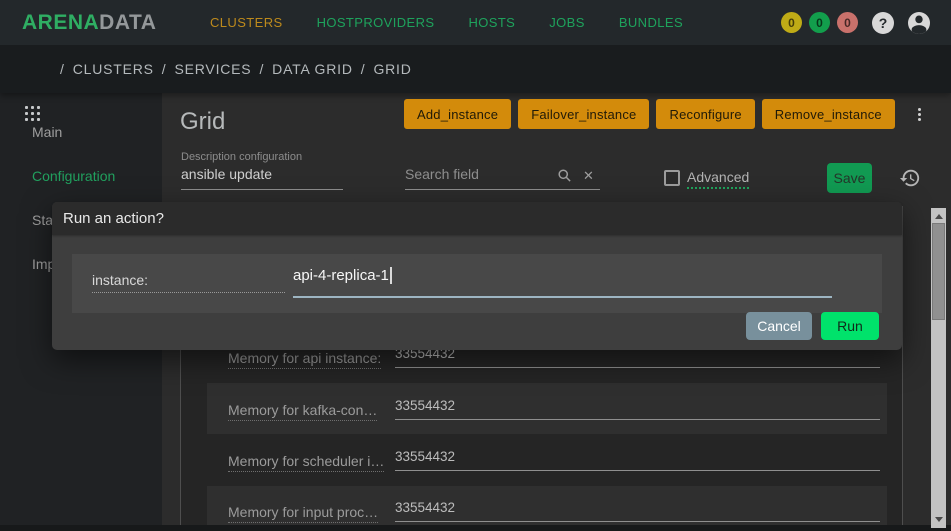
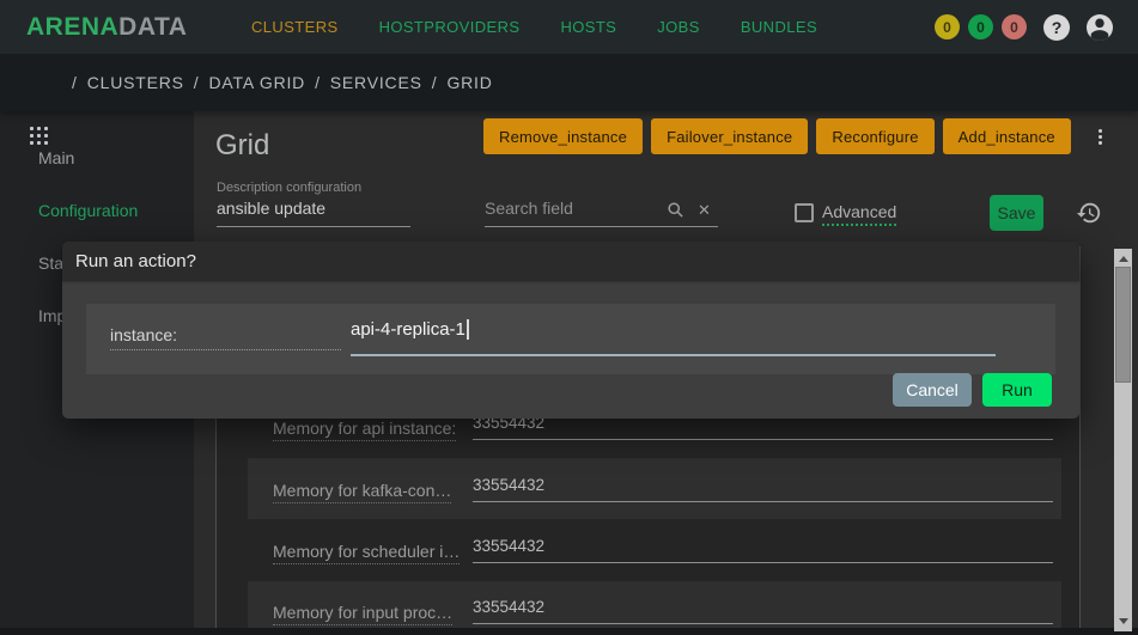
  ARENA
  DATA
  CLUSTERS
  HOSTPROVIDERS
  HOSTS
  JOBS
  BUNDLES
  0
  0
  0
  ?
  /
  CLUSTERS
  /
- SERVICES
+ DATA GRID
  /
- DATA GRID
+ SERVICES
  /
  GRID
- Add_instance
+ Remove_instance
  Failover_instance
  Reconfigure
- Remove_instance
+ Add_instance
  Main
  Configuration
  Grid
  Description configuration
  ansible update
  Search field
  ✕
  Advanced
  Save
  Memory for api instance:
  33554432
  Memory for kafka-con…
  33554432
  Memory for scheduler i…
  33554432
  Memory for input proc…
  33554432
  Run an action?
  instance:
  api-4-replica-1
  Cancel
  Run
